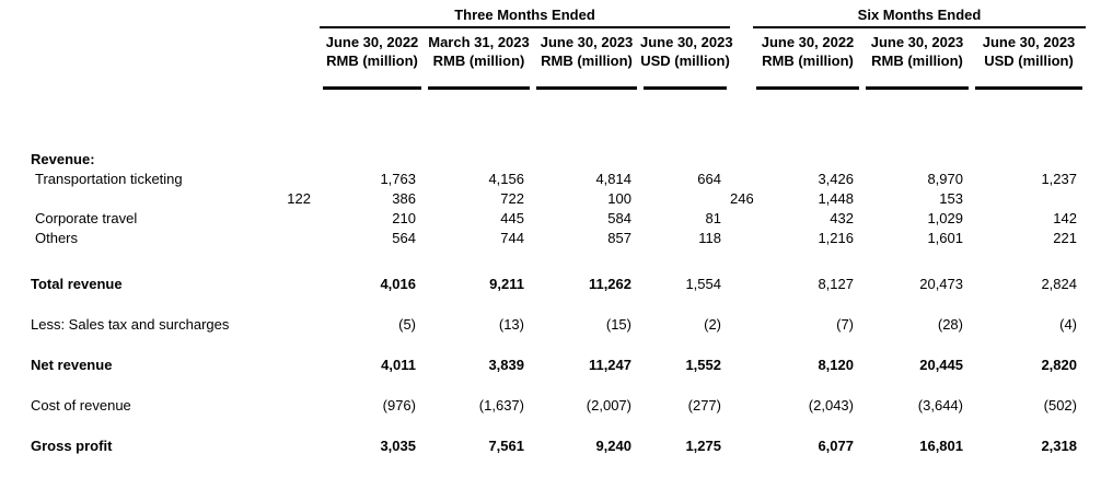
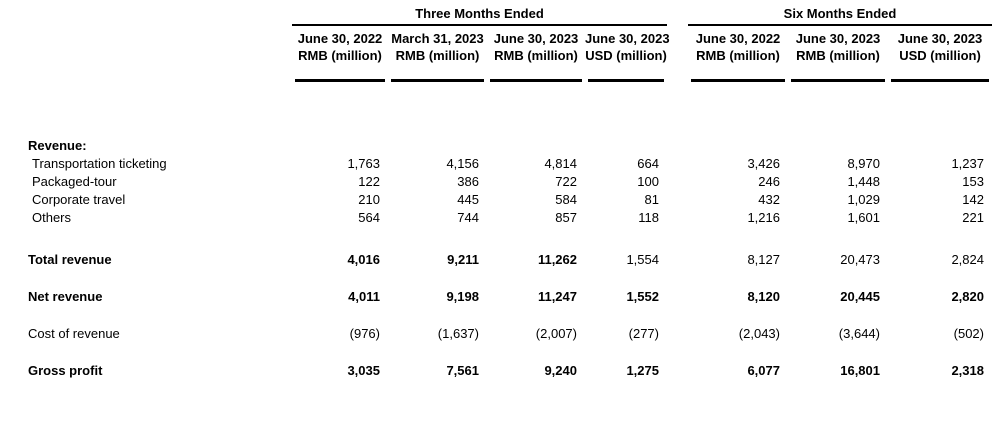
  Three Months Ended
  Six Months Ended
  June 30, 2022
  RMB (million)
  March 31, 2023
  RMB (million)
  June 30, 2023
  RMB (million)
  June 30, 2023
  USD (million)
  June 30, 2022
  RMB (million)
  June 30, 2023
  RMB (million)
  June 30, 2023
  USD (million)
  Revenue:
  Transportation ticketing
  1,763
  4,156
  4,814
  664
  3,426
  8,970
  1,237
+ Packaged-tour
  122
  386
  722
  100
  246
  1,448
  153
  Corporate travel
  210
  445
  584
  81
  432
  1,029
  142
  Others
  564
  744
  857
  118
  1,216
  1,601
  221
  Total revenue
  4,016
  9,211
  11,262
  1,554
  8,127
  20,473
  2,824
- Less: Sales tax and surcharges
- (5)
- (13)
- (15)
- (2)
- (7)
- (28)
- (4)
  Net revenue
  4,011
- 3,839
+ 9,198
  11,247
  1,552
  8,120
  20,445
  2,820
  Cost of revenue
  (976)
  (1,637)
  (2,007)
  (277)
  (2,043)
  (3,644)
  (502)
  Gross profit
  3,035
  7,561
  9,240
  1,275
  6,077
  16,801
  2,318
